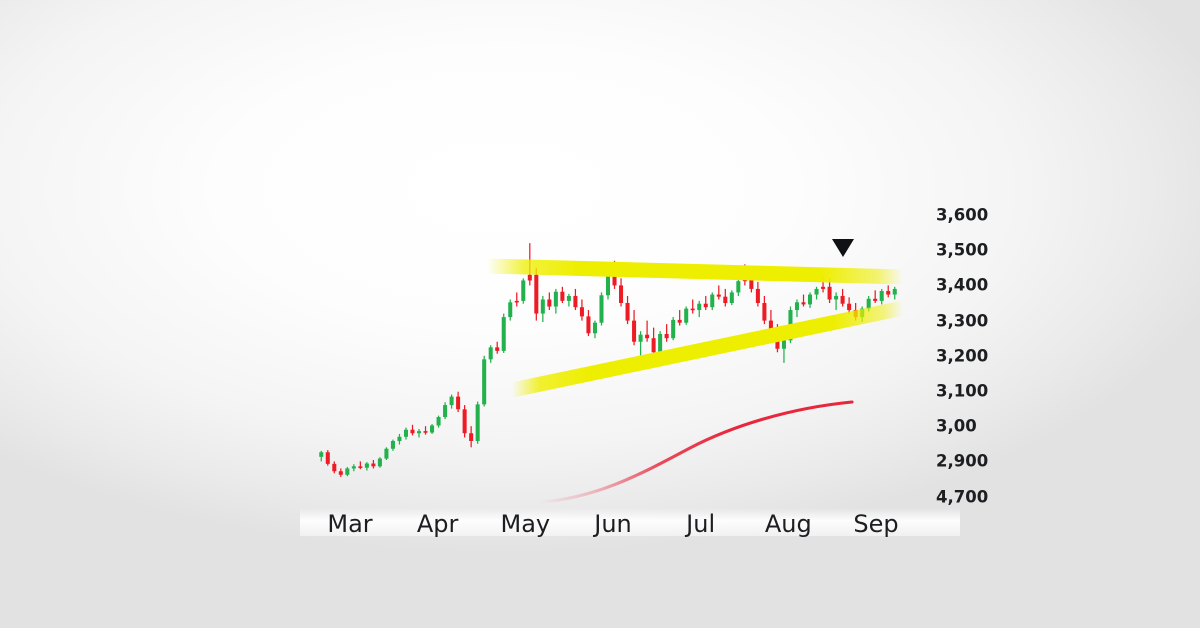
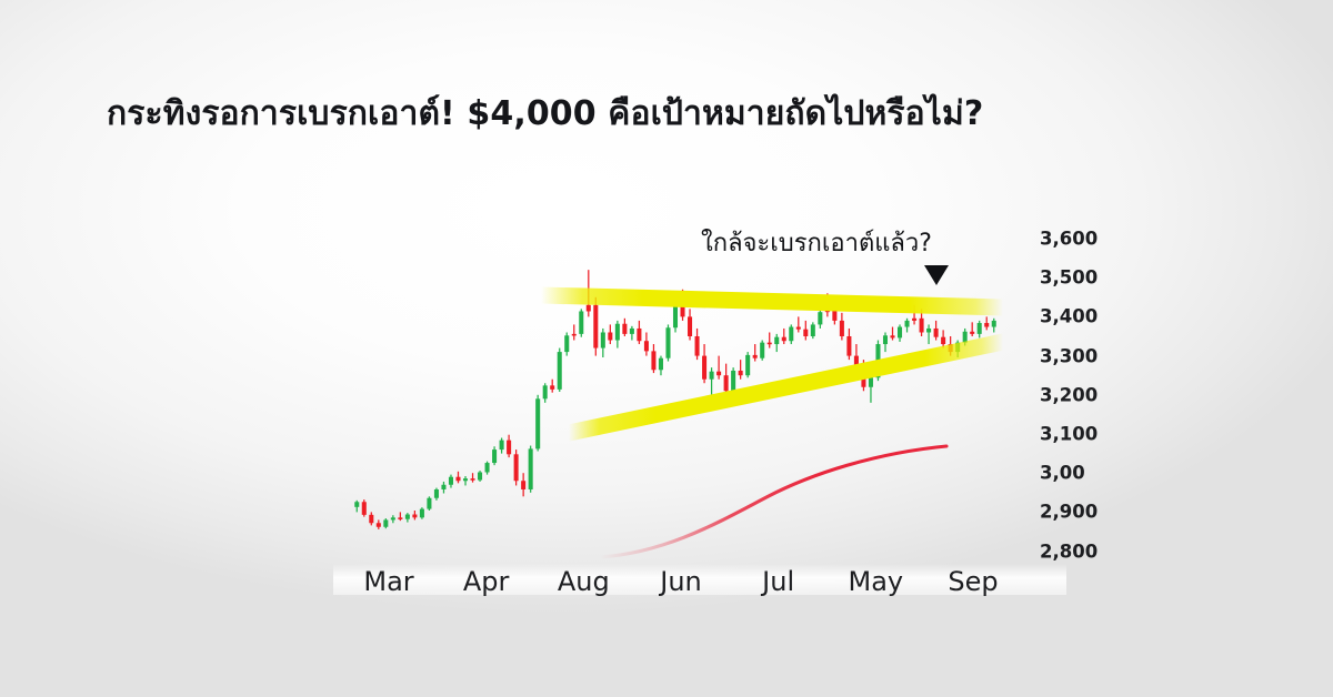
+ กระทิงรอการเบรกเอาต์! $4,000 คือเป้าหมายถัดไปหรือไม่?
  3,600
  3,500
  3,400
  3,300
  3,200
  3,100
  3,00
  2,900
- 4,700
+ 2,800
  Mar
  Apr
- May
+ Aug
  Jun
  Jul
- Aug
+ May
  Sep
+ ใกล้จะเบรกเอาต์แล้ว?
